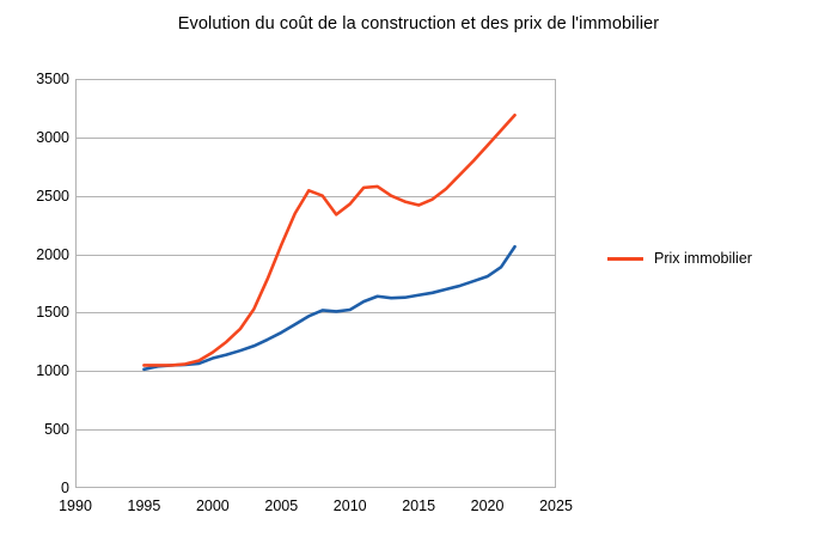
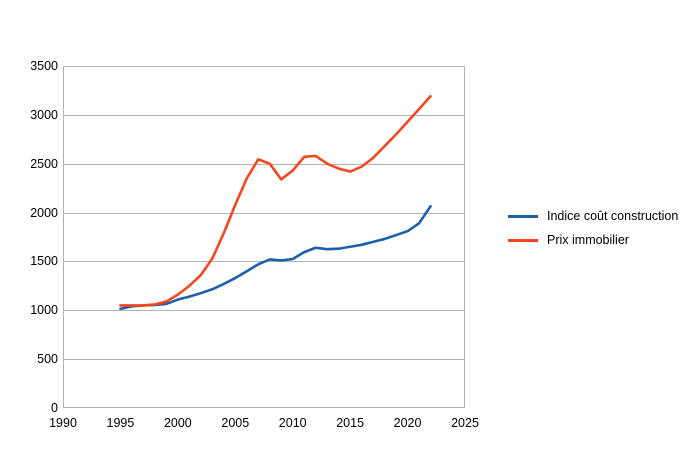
- Evolution du coût de la construction et des prix de l'immobilier
  0
  500
  1000
  1500
  2000
  2500
  3000
  3500
  1990
  1995
  2000
  2005
  2010
  2015
  2020
  2025
+ Indice coût construction
  Prix immobilier
